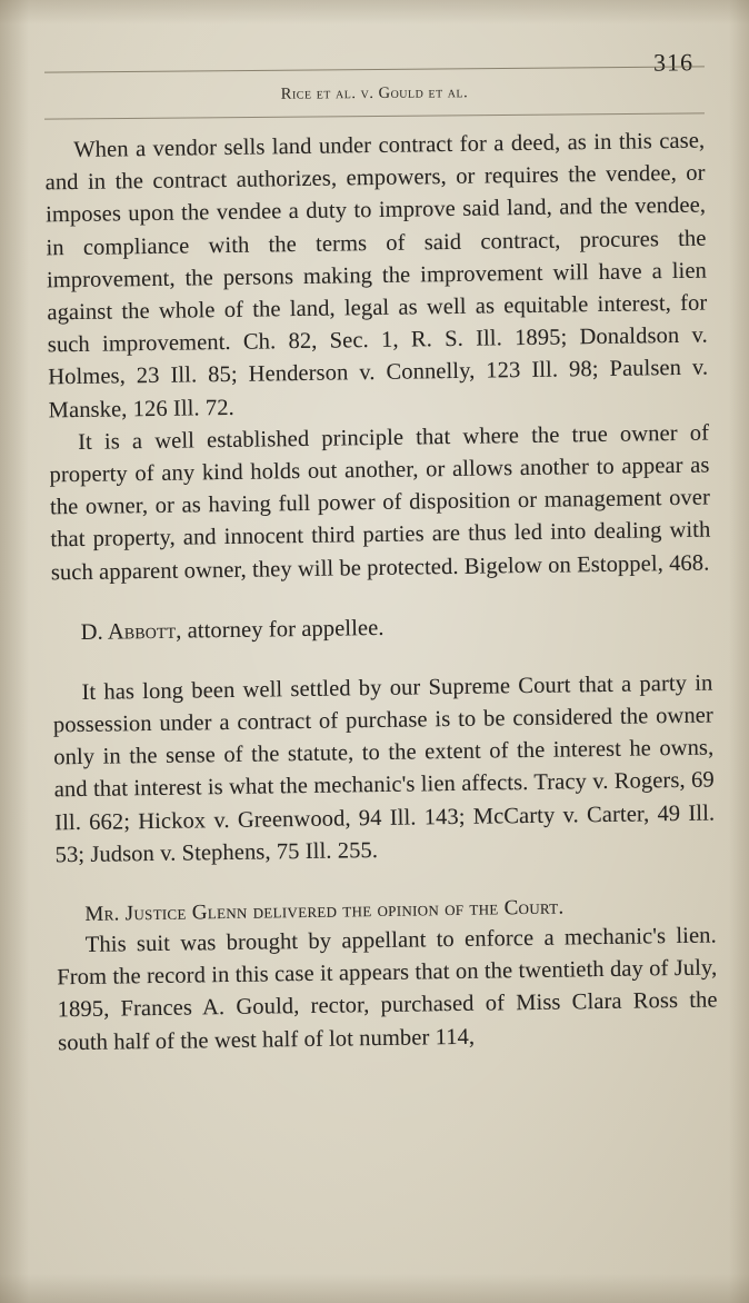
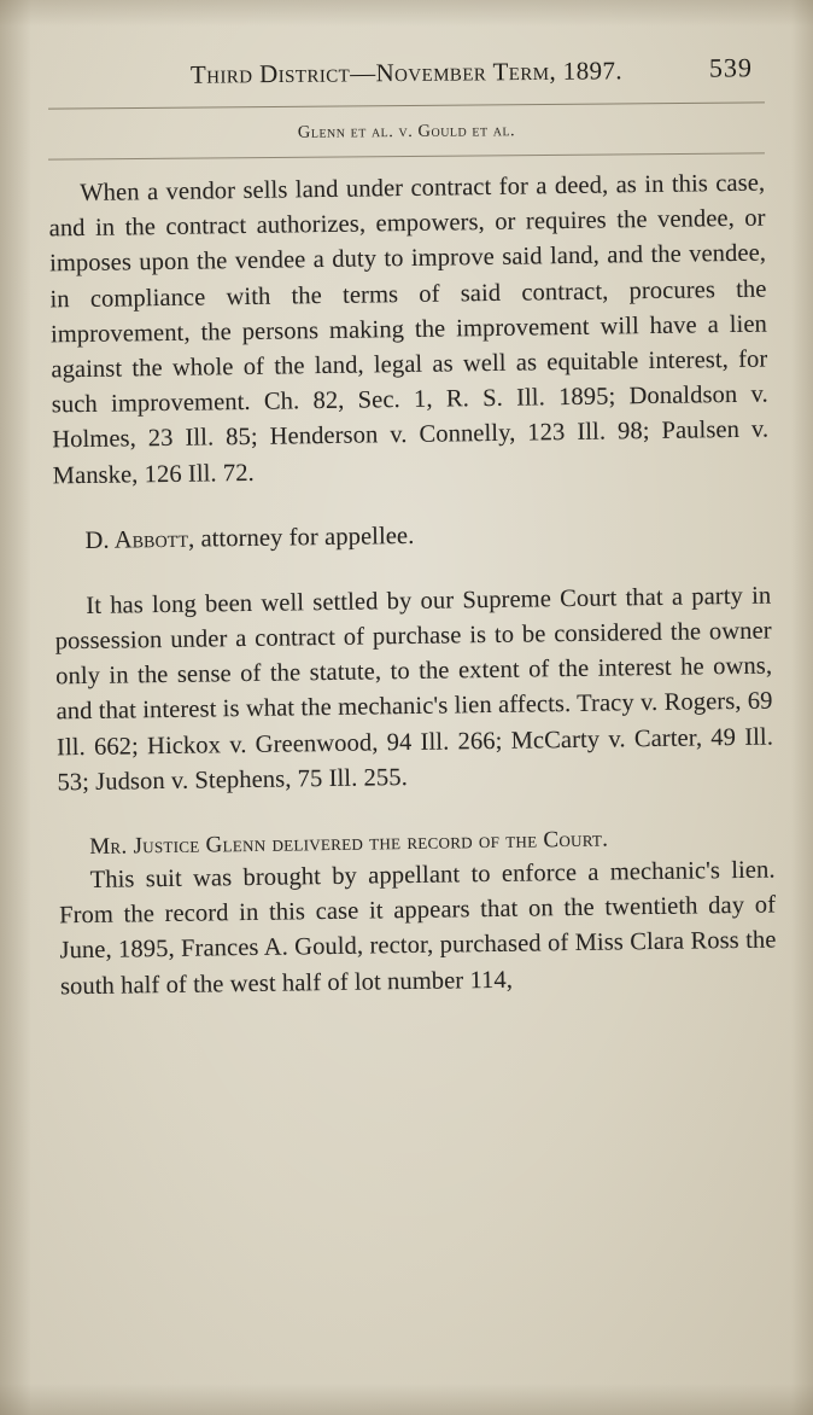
+ Third District—November Term, 1897.
- 316
+ 539
- Rice et al. v. Gould et al.
+ Glenn et al. v. Gould et al.
  When a vendor sells land under contract for a deed, as in this case, and in the contract authorizes, empowers, or requires the vendee, or imposes upon the vendee a duty to improve said land, and the vendee, in compliance with the terms of said contract, procures the improvement, the persons making the improvement will have a lien against the whole of the land, legal as well as equitable interest, for such improvement. Ch. 82, Sec. 1, R. S. Ill. 1895; Donaldson v. Holmes, 23 Ill. 85; Henderson v. Connelly, 123 Ill. 98; Paulsen v. Manske, 126 Ill. 72.
- It is a well established principle that where the true owner of property of any kind holds out another, or allows another to appear as the owner, or as having full power of disposition or management over that property, and innocent third parties are thus led into dealing with such apparent owner, they will be protected. Bigelow on Estoppel, 468.
  D. Abbott, attorney for appellee.
- It has long been well settled by our Supreme Court that a party in possession under a contract of purchase is to be considered the owner only in the sense of the statute, to the extent of the interest he owns, and that interest is what the mechanic's lien affects. Tracy v. Rogers, 69 Ill. 662; Hickox v. Greenwood, 94 Ill. 143; McCarty v. Carter, 49 Ill. 53; Judson v. Stephens, 75 Ill. 255.
+ It has long been well settled by our Supreme Court that a party in possession under a contract of purchase is to be considered the owner only in the sense of the statute, to the extent of the interest he owns, and that interest is what the mechanic's lien affects. Tracy v. Rogers, 69 Ill. 662; Hickox v. Greenwood, 94 Ill. 266; McCarty v. Carter, 49 Ill. 53; Judson v. Stephens, 75 Ill. 255.
- Mr. Justice Glenn delivered the opinion of the Court.
+ Mr. Justice Glenn delivered the record of the Court.
- This suit was brought by appellant to enforce a mechanic's lien. From the record in this case it appears that on the twentieth day of July, 1895, Frances A. Gould, rector, purchased of Miss Clara Ross the south half of the west half of lot number 114,
+ This suit was brought by appellant to enforce a mechanic's lien. From the record in this case it appears that on the twentieth day of June, 1895, Frances A. Gould, rector, purchased of Miss Clara Ross the south half of the west half of lot number 114,
